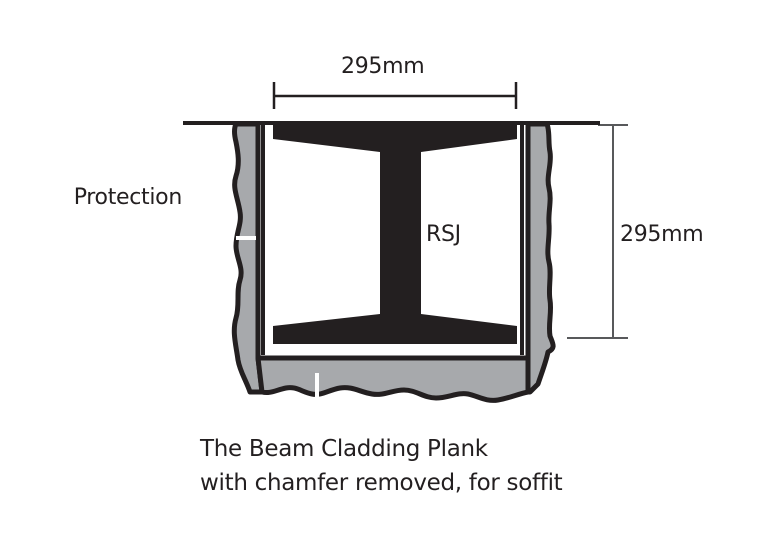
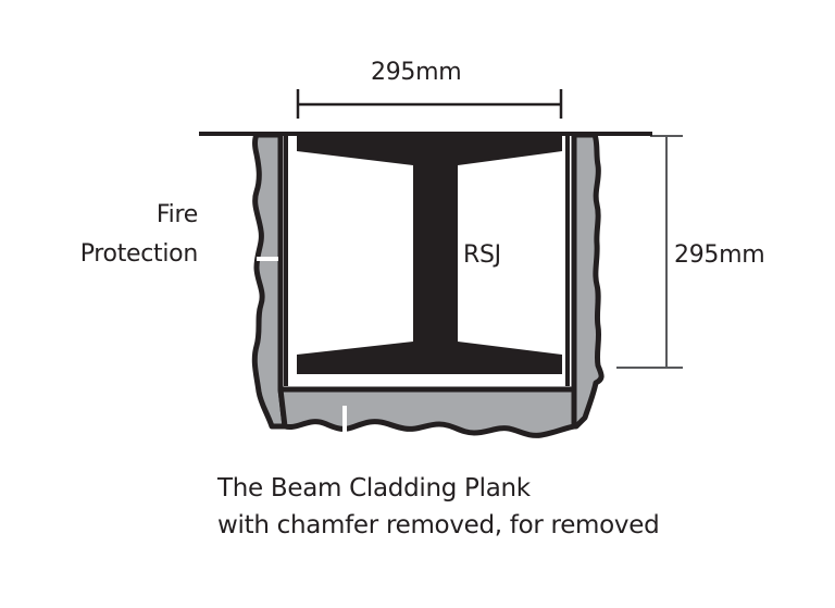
  295mm
  295mm
  RSJ
+ Fire
  Protection
  The Beam Cladding Plank
- with chamfer removed, for soffit
+ with chamfer removed, for removed
